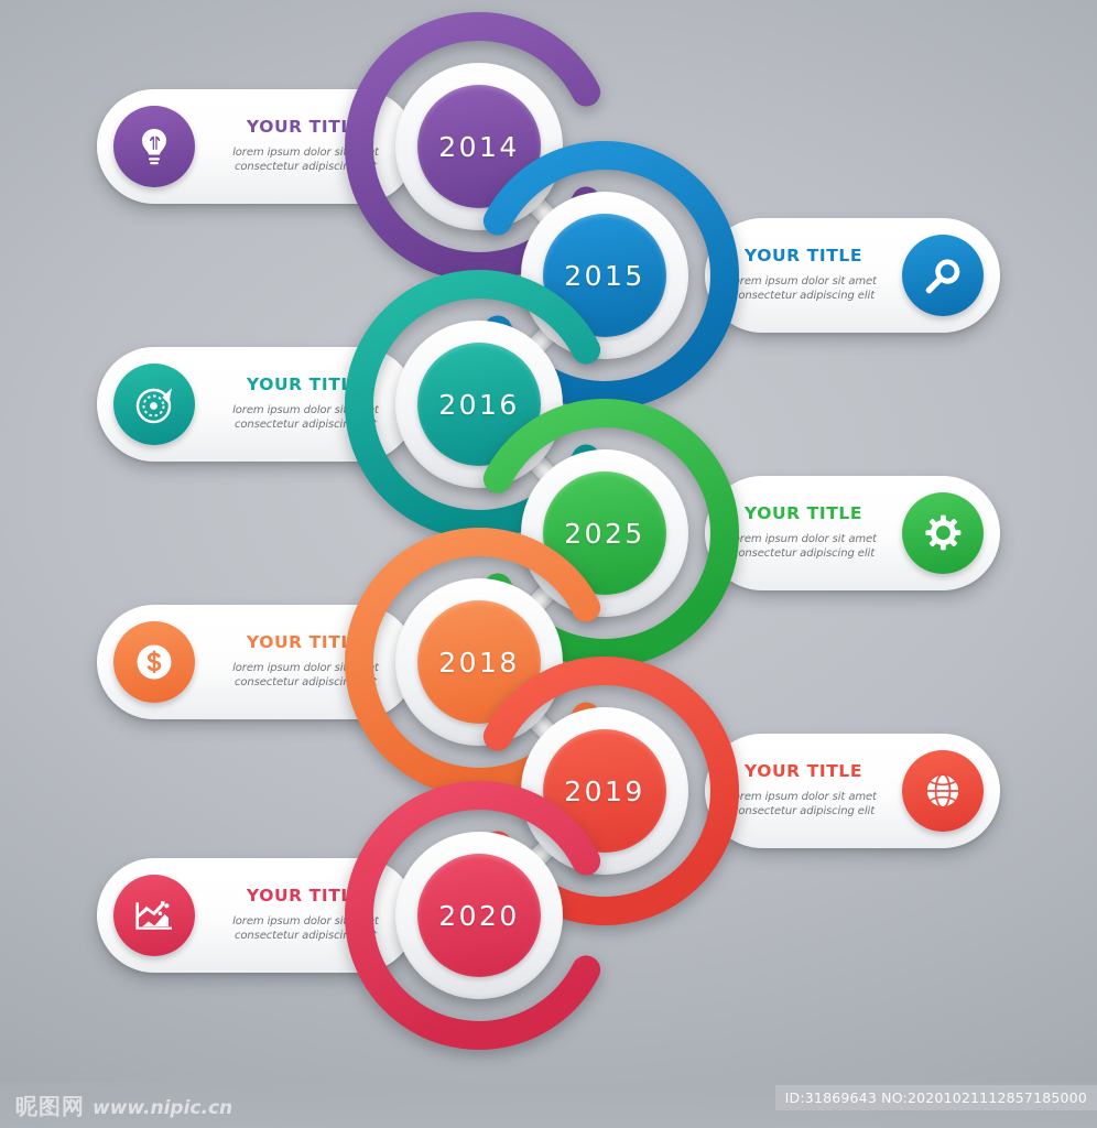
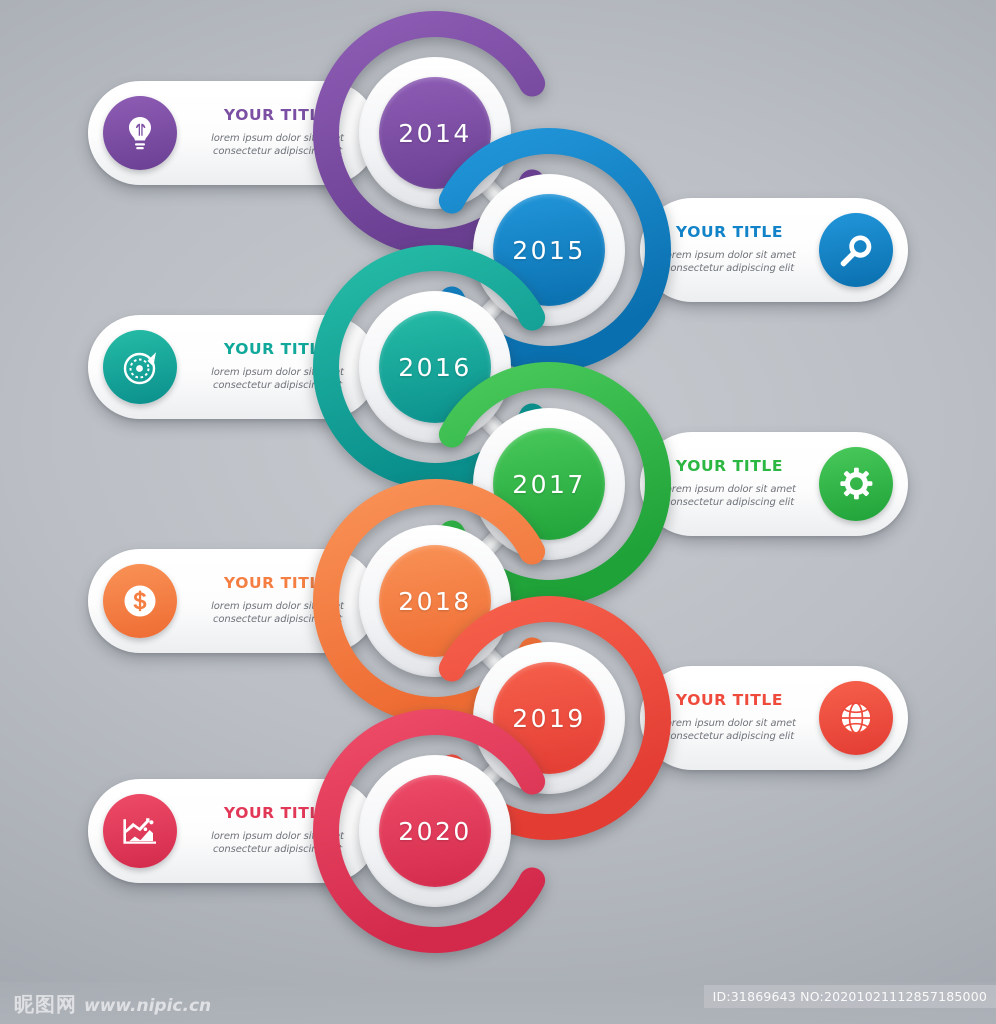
  YOUR TIT
  lorem ipsum dolor sit
  consectetur adipiscin
  YOUR TITLE
  rem ipsum dolor sit amet
  onsectetur adipiscing elit
  YOUR TIT
  lorem ipsum dolor sit
  consectetur adipiscin
  YOUR TITLE
  rem ipsum dolor sit amet
  onsectetur adipiscing elit
  YOUR TIT
  lorem ipsum dolor sit
  consectetur adipiscin
  YOUR TITLE
  rem ipsum dolor sit amet
  onsectetur adipiscing elit
  YOUR TIT
  lorem ipsum dolor sit
  consectetur adipiscin
  2014
  2015
  2016
- 2025
+ 2017
  2018
  2019
  2020
  昵图网
  www.nipic.cn
  ID:31869643 NO:20201021112857185000
